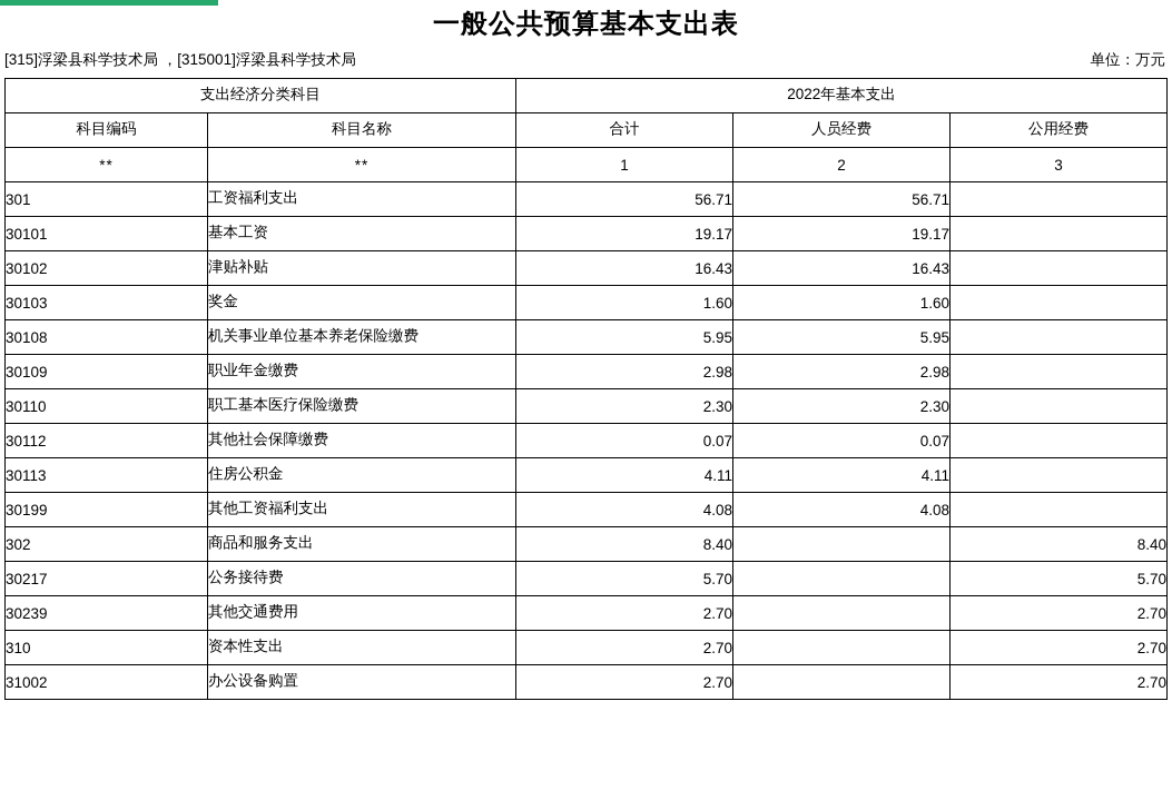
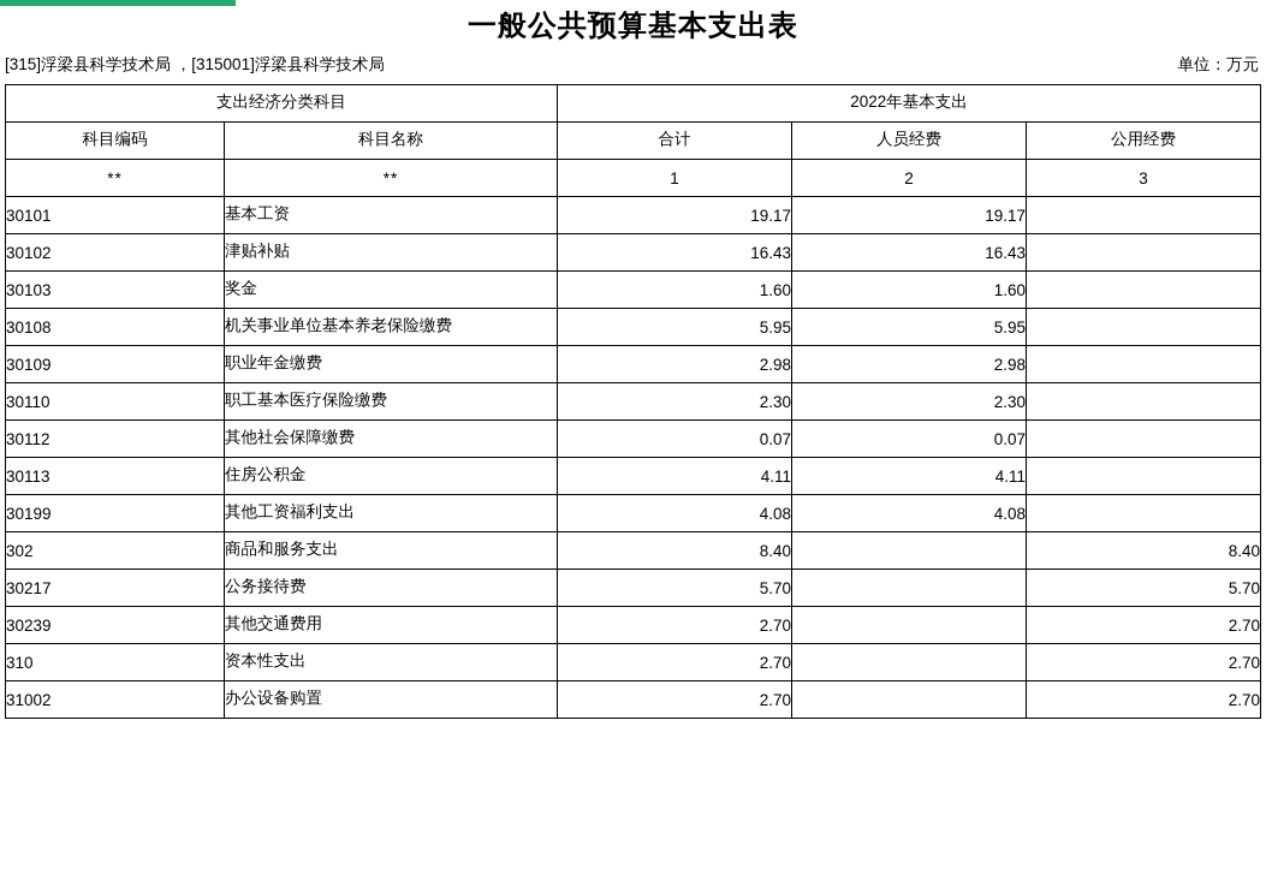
  一般公共预算基本支出表
  [315]浮梁县科学技术局 ，[315001]浮梁县科学技术局
  单位：万元
  支出经济分类科目	2022年基本支出
  科目编码	科目名称	合计	人员经费	公用经费
  **	**	1	2	3
- 301	工资福利支出	56.71	56.71
  30101	基本工资	19.17	19.17
  30102	津贴补贴	16.43	16.43
  30103	奖金	1.60	1.60
  30108	机关事业单位基本养老保险缴费	5.95	5.95
  30109	职业年金缴费	2.98	2.98
  30110	职工基本医疗保险缴费	2.30	2.30
  30112	其他社会保障缴费	0.07	0.07
  30113	住房公积金	4.11	4.11
  30199	其他工资福利支出	4.08	4.08
  302	商品和服务支出	8.40		8.40
  30217	公务接待费	5.70		5.70
  30239	其他交通费用	2.70		2.70
  310	资本性支出	2.70		2.70
  31002	办公设备购置	2.70		2.70
